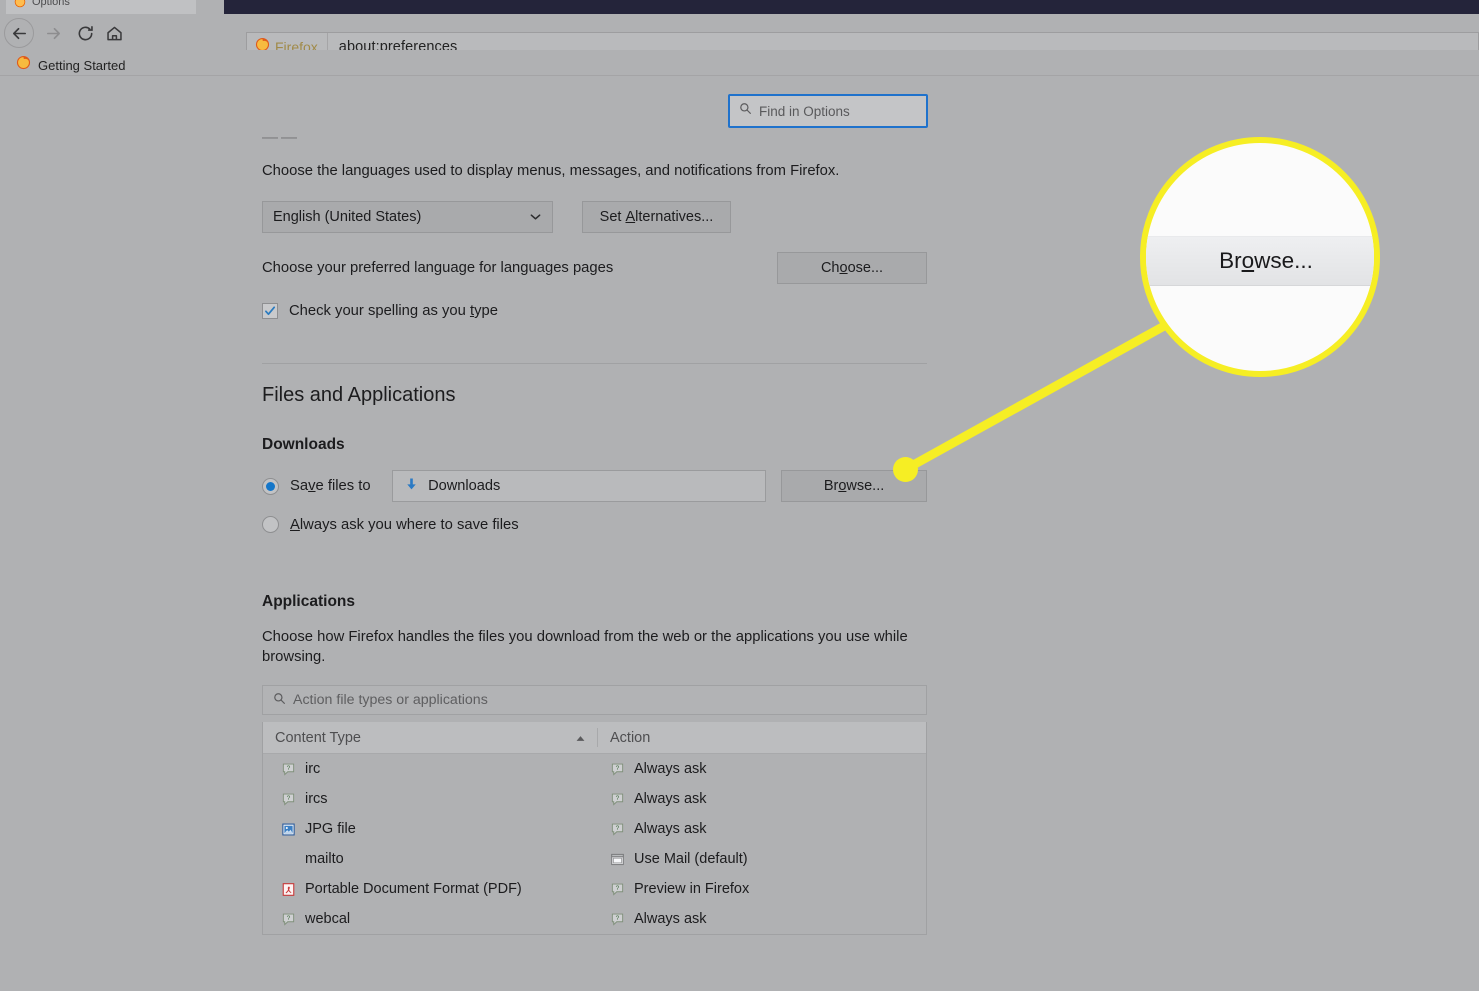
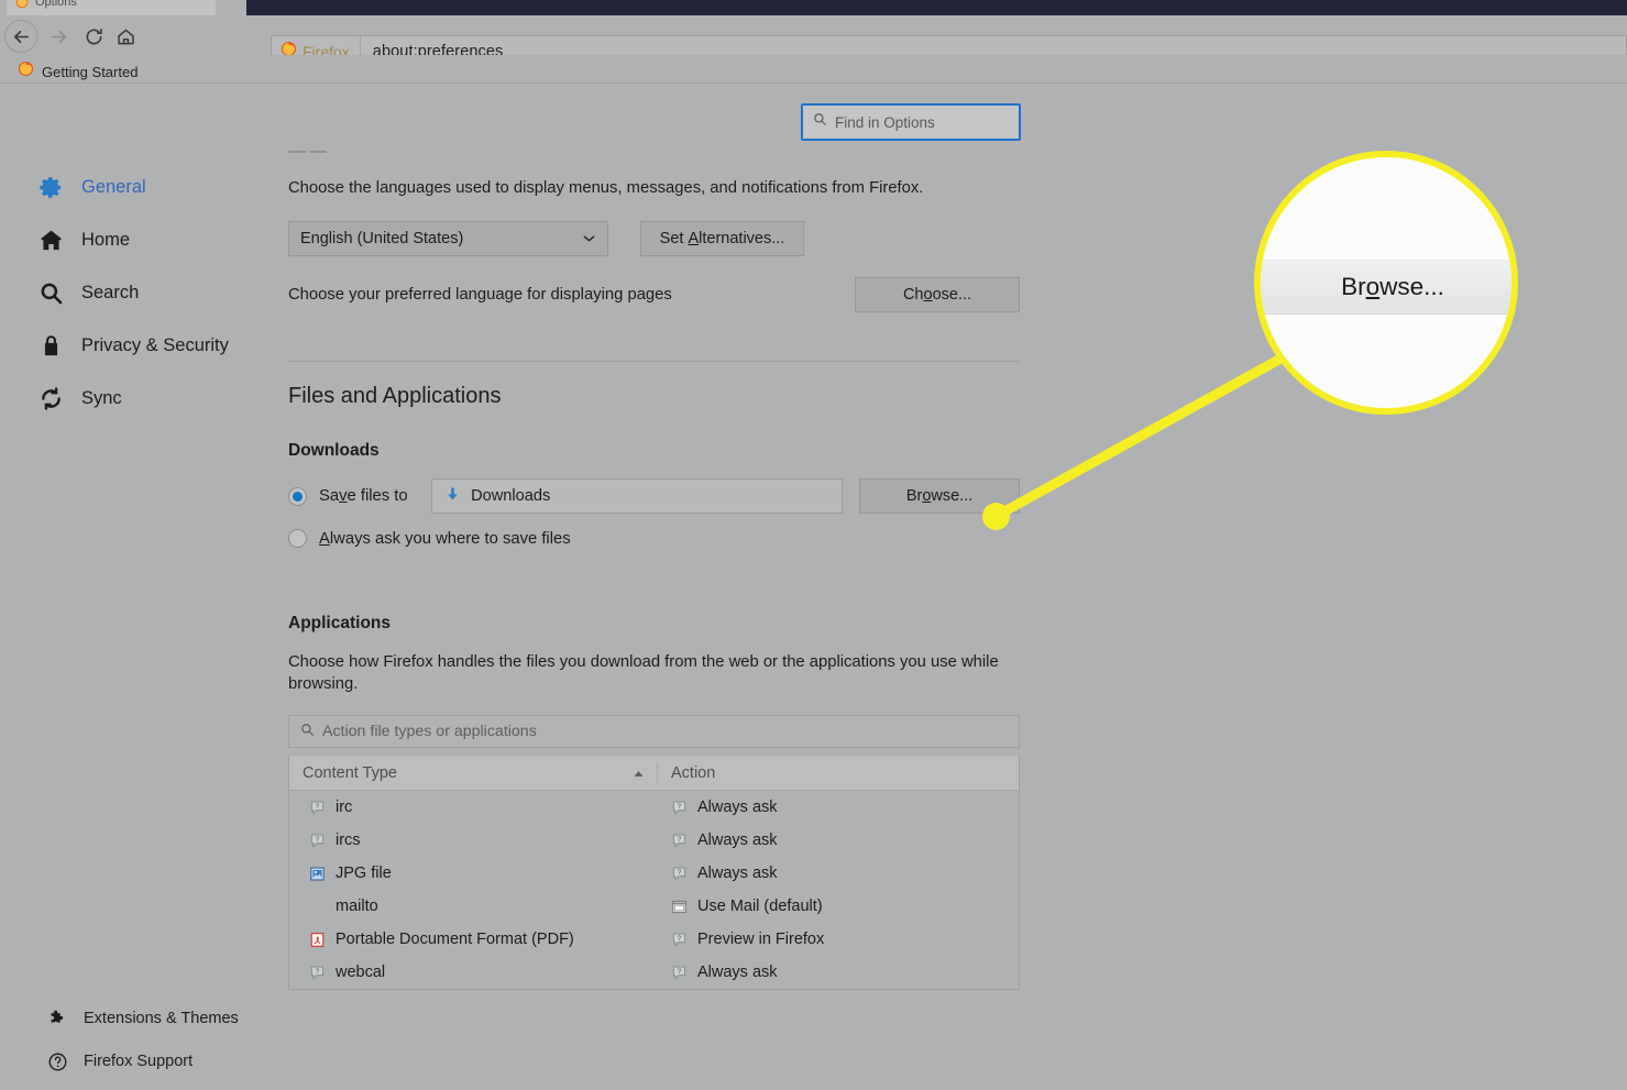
  Options
  Firefox
  about:preferences
  Getting Started
+ General
+ Home
+ Search
+ Privacy & Security
+ Sync
+ Extensions & Themes
+ Firefox Support
  Find in Options
  ——
  Choose the languages used to display menus, messages, and notifications from Firefox.
  English (United States)
  Set Alternatives...
- Choose your preferred language for languages pages
+ Choose your preferred language for displaying pages
  Choose...
- Check your spelling as you type
  Files and Applications
  Downloads
  Save files to
  Downloads
  Browse...
  Always ask you where to save files
  Applications
  Choose how Firefox handles the files you download from the web or the applications you use while browsing.
  Action file types or applications
  Content Type
  Action
  irc
  Always ask
  ircs
  Always ask
  JPG file
  Always ask
  mailto
  Use Mail (default)
  Portable Document Format (PDF)
  Preview in Firefox
  webcal
  Always ask
  Browse...
